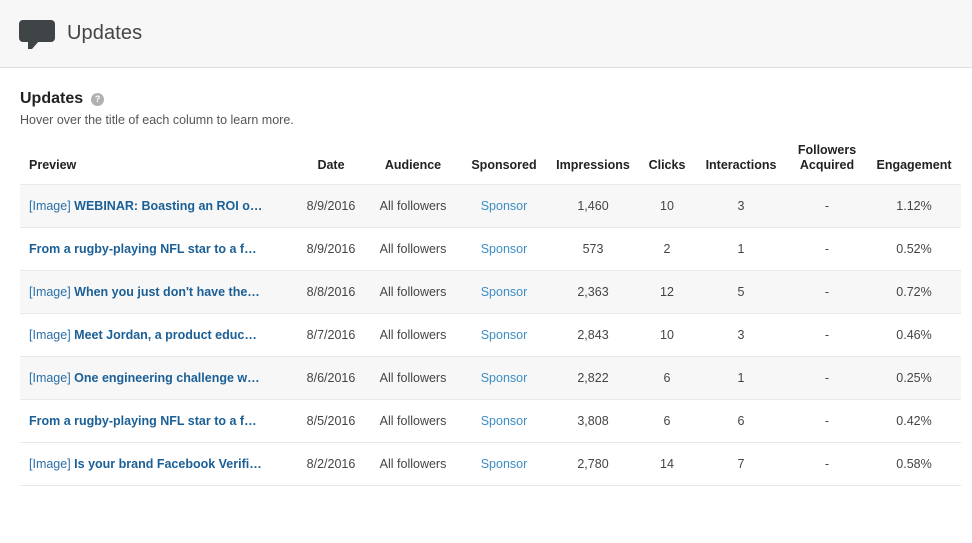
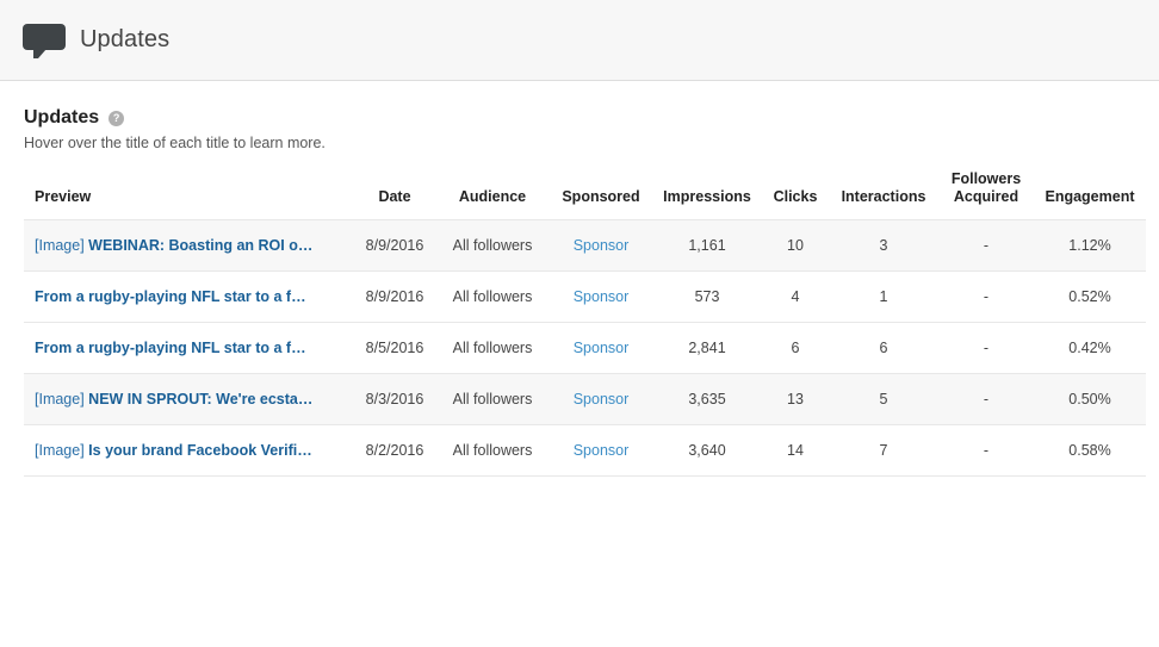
  Updates
  Updates
  ?
- Hover over the title of each column to learn more.
+ Hover over the title of each title to learn more.
  Preview	Date	Audience	Sponsored	Impressions	Clicks	Interactions	Followers Acquired	Engagement
- [Image] WEBINAR: Boasting an ROI o…	8/9/2016	All followers	Sponsor	1,460	10	3	-	1.12%
+ [Image] WEBINAR: Boasting an ROI o…	8/9/2016	All followers	Sponsor	1,161	10	3	-	1.12%
- From a rugby-playing NFL star to a f…	8/9/2016	All followers	Sponsor	573	2	1	-	0.52%
+ From a rugby-playing NFL star to a f…	8/9/2016	All followers	Sponsor	573	4	1	-	0.52%
- [Image] When you just don't have the…	8/8/2016	All followers	Sponsor	2,363	12	5	-	0.72%
- [Image] Meet Jordan, a product educ…	8/7/2016	All followers	Sponsor	2,843	10	3	-	0.46%
- [Image] One engineering challenge w…	8/6/2016	All followers	Sponsor	2,822	6	1	-	0.25%
- From a rugby-playing NFL star to a f…	8/5/2016	All followers	Sponsor	3,808	6	6	-	0.42%
+ From a rugby-playing NFL star to a f…	8/5/2016	All followers	Sponsor	2,841	6	6	-	0.42%
+ [Image] NEW IN SPROUT: We're ecsta…	8/3/2016	All followers	Sponsor	3,635	13	5	-	0.50%
- [Image] Is your brand Facebook Verifi…	8/2/2016	All followers	Sponsor	2,780	14	7	-	0.58%
+ [Image] Is your brand Facebook Verifi…	8/2/2016	All followers	Sponsor	3,640	14	7	-	0.58%
